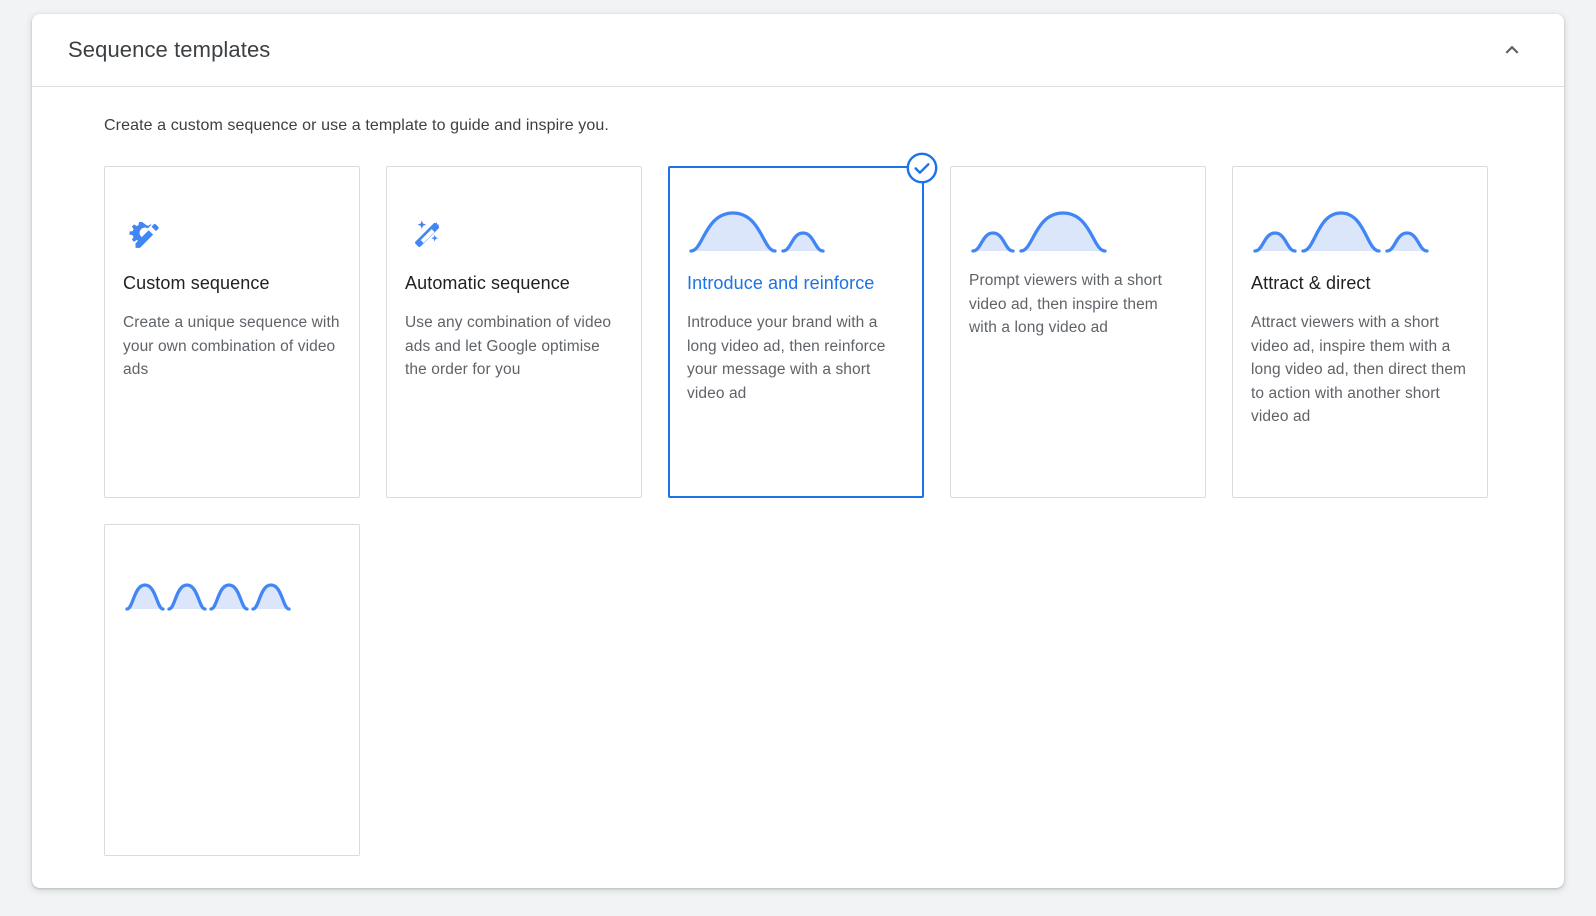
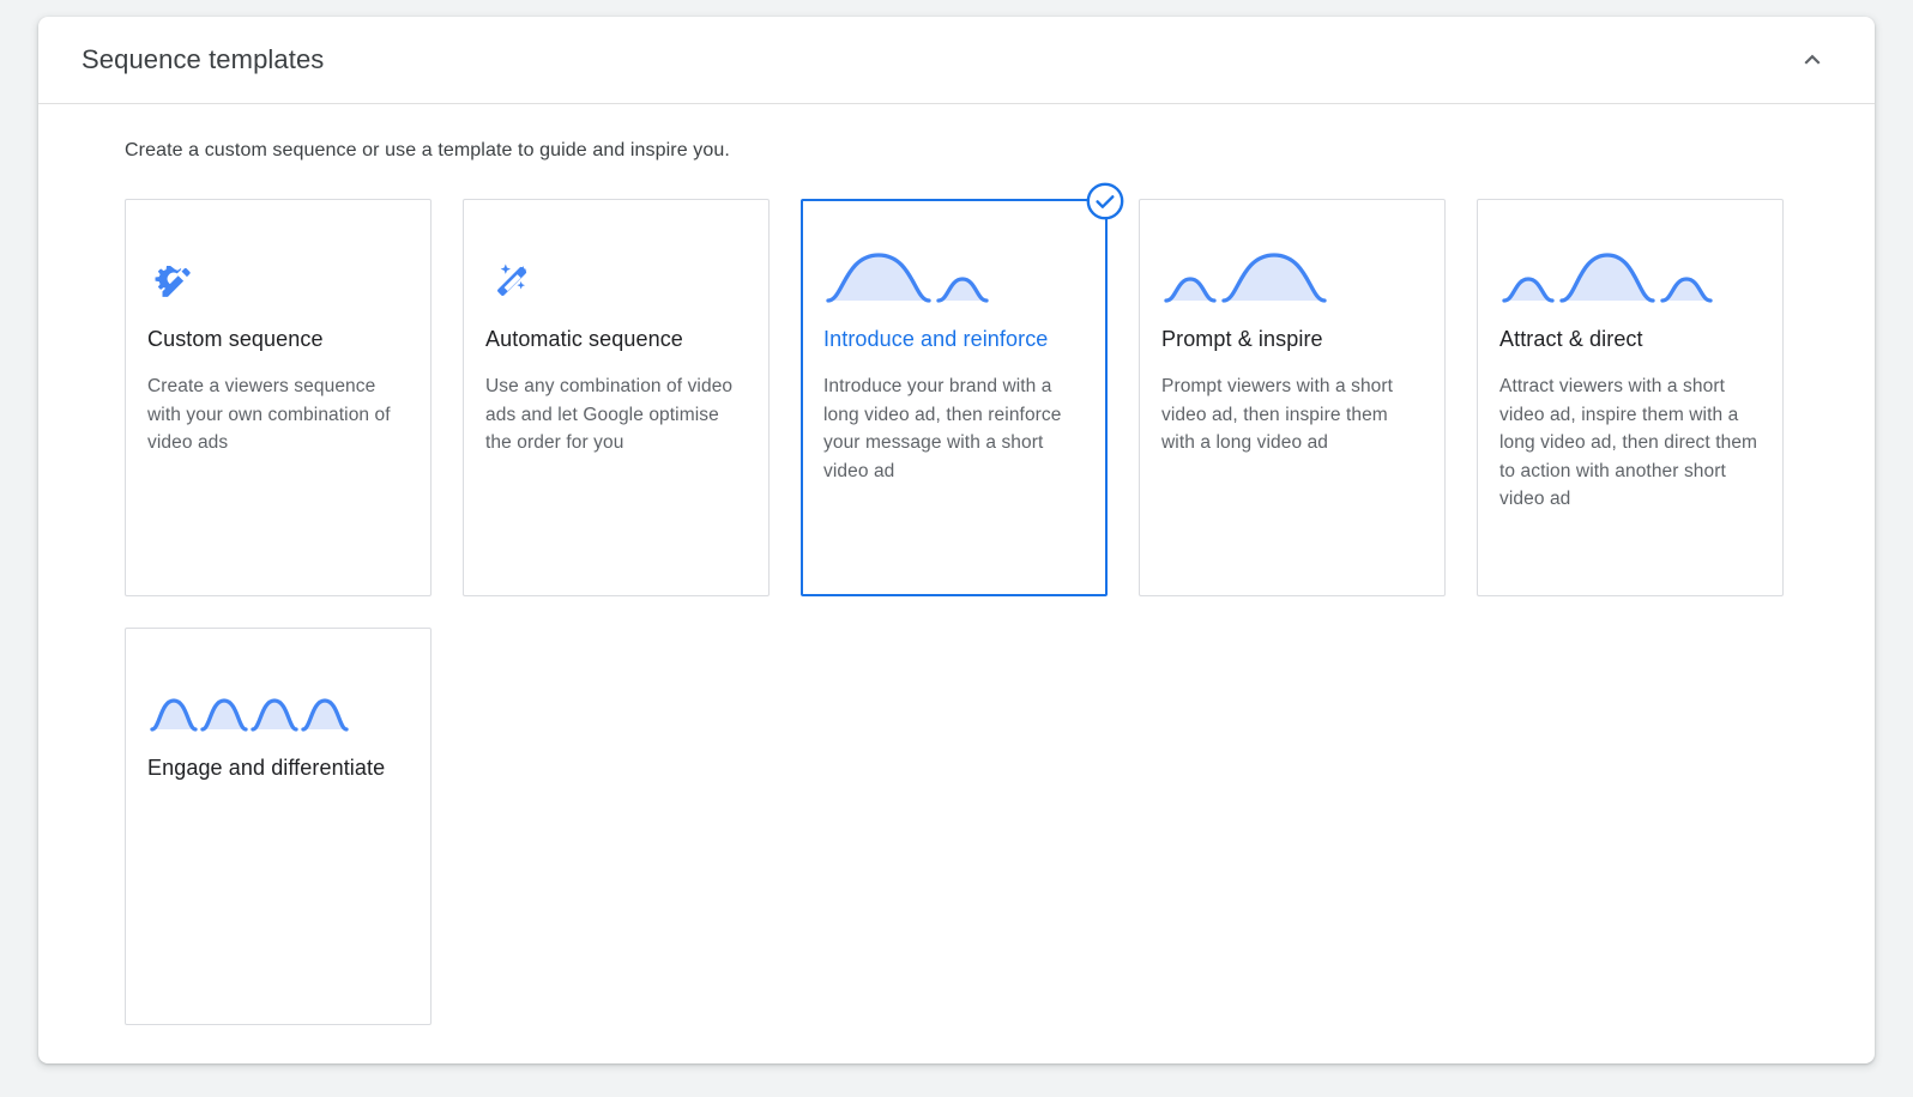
  Sequence templates
  Create a custom sequence or use a template to guide and inspire you.
  Custom sequence
- Create a unique sequence with your own combination of video ads
+ Create a viewers sequence with your own combination of video ads
  Automatic sequence
  Use any combination of video ads and let Google optimise the order for you
  Introduce and reinforce
  Introduce your brand with a long video ad, then reinforce your message with a short video ad
+ Prompt & inspire
  Prompt viewers with a short video ad, then inspire them with a long video ad
  Attract & direct
  Attract viewers with a short video ad, inspire them with a long video ad, then direct them to action with another short video ad
+ Engage and differentiate
